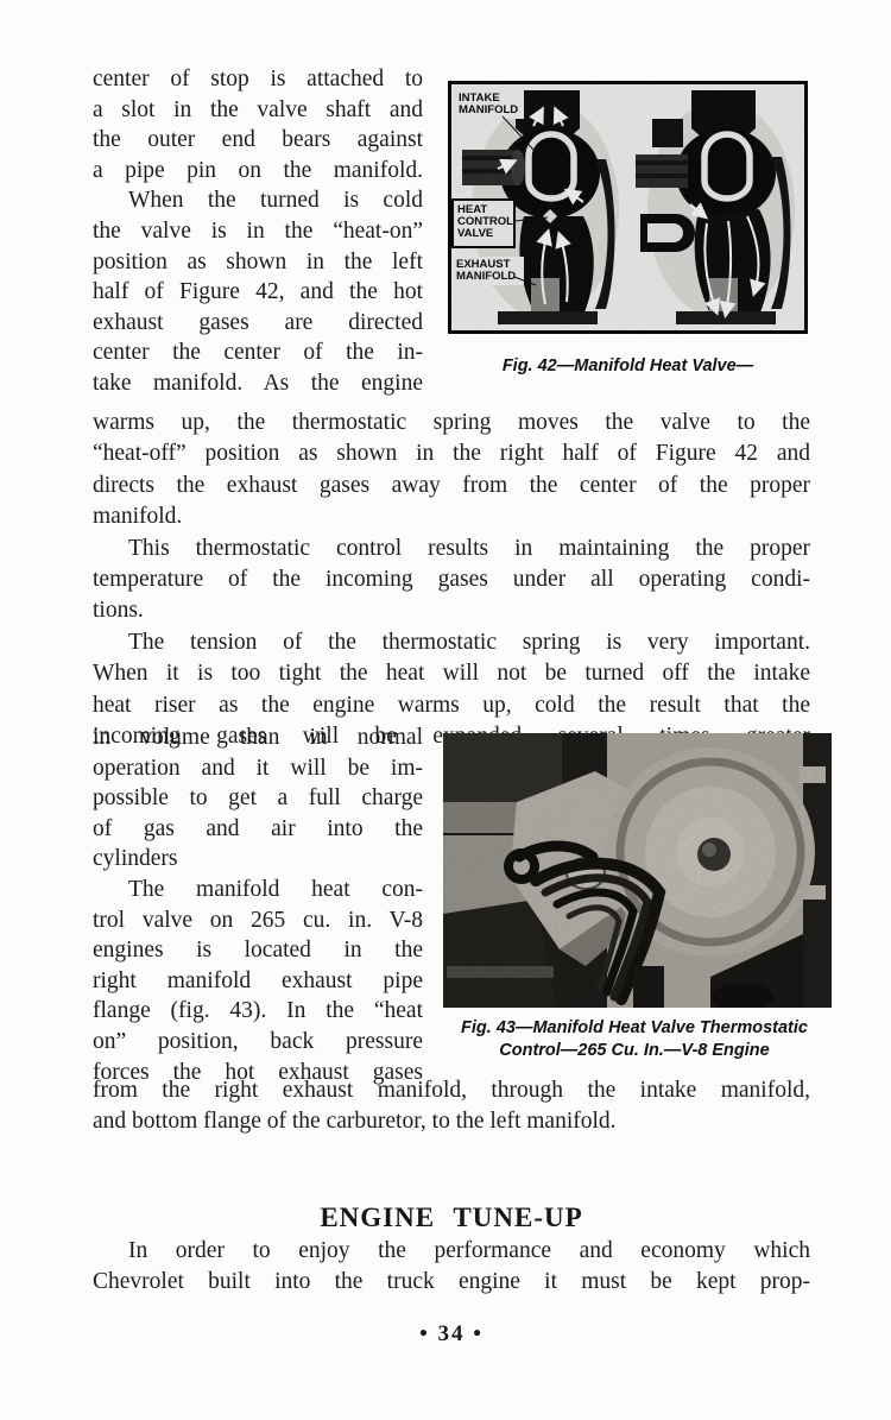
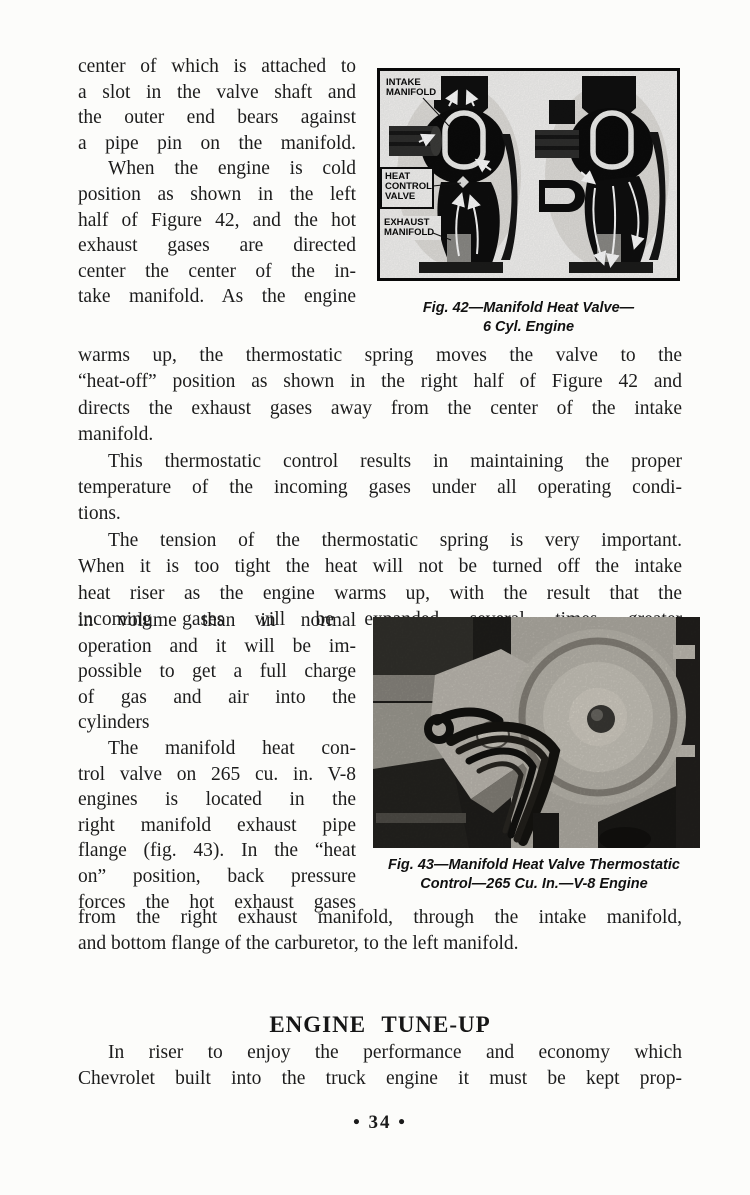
- center of stop is attached to
+ center of which is attached to
  a slot in the valve shaft and
  the outer end bears against
  a pipe pin on the manifold.
- When the turned is cold
+ When the engine is cold
- the valve is in the “heat-on”
  position as shown in the left
  half of Figure 42, and the hot
  exhaust gases are directed
  center the center of the in-
  take manifold. As the engine
  INTAKE MANIFOLD
  HEAT CONTROL VALVE
  EXHAUST MANIFOLD
  Fig. 42—Manifold Heat Valve—
+ 6 Cyl. Engine
  warms up, the thermostatic spring moves the valve to the
  “heat-off” position as shown in the right half of Figure 42 and
- directs the exhaust gases away from the center of the proper
+ directs the exhaust gases away from the center of the intake
  manifold.
  This thermostatic control results in maintaining the proper
  temperature of the incoming gases under all operating condi-
  tions.
  The tension of the thermostatic spring is very important.
  When it is too tight the heat will not be turned off the intake
- heat riser as the engine warms up, cold the result that the
+ heat riser as the engine warms up, with the result that the
  in volume than in normal
  operation and it will be im-
  possible to get a full charge
  of gas and air into the
  cylinders
  The manifold heat con-
  trol valve on 265 cu. in. V-8
  engines is located in the
  right manifold exhaust pipe
  flange (fig. 43). In the “heat
  on” position, back pressure
  forces the hot exhaust gases
  Fig. 43—Manifold Heat Valve Thermostatic
  Control—265 Cu. In.—V-8 Engine
  from the right exhaust manifold, through the intake manifold,
  and bottom flange of the carburetor, to the left manifold.
  ENGINE TUNE-UP
- In order to enjoy the performance and economy which
+ In riser to enjoy the performance and economy which
  Chevrolet built into the truck engine it must be kept prop-
  • 34 •
